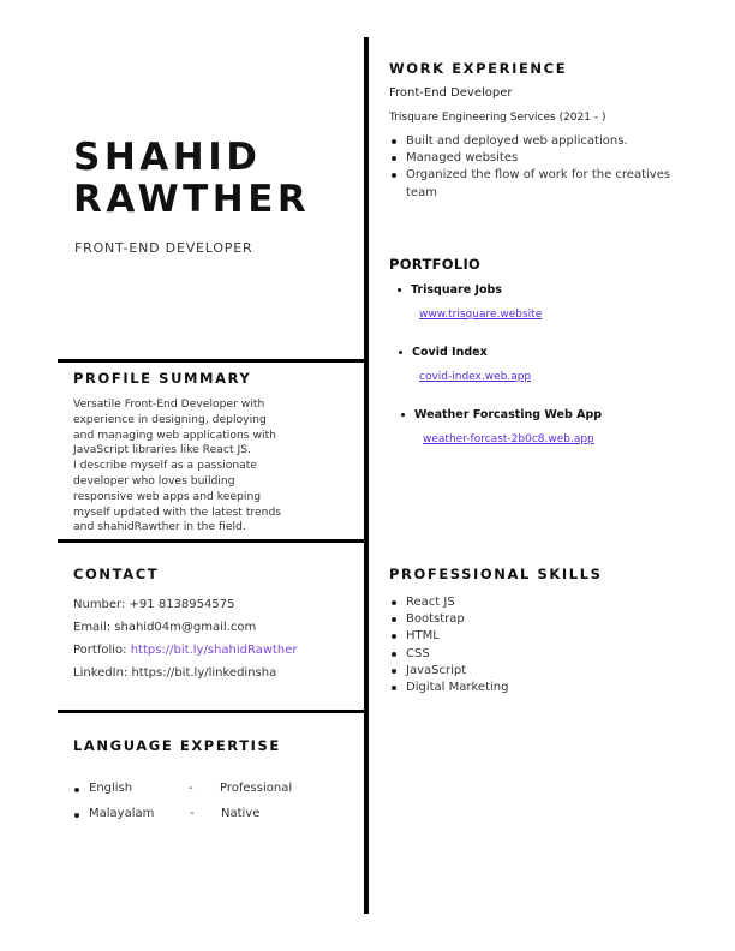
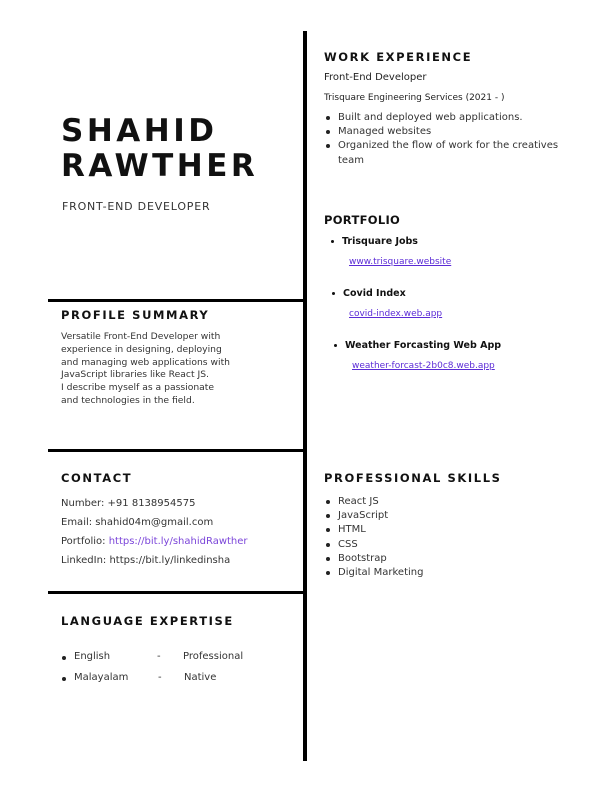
  SHAHID
  RAWTHER
  FRONT-END DEVELOPER
  PROFILE SUMMARY
  Versatile Front-End Developer with
  experience in designing, deploying
  and managing web applications with
  JavaScript libraries like React JS.
  I describe myself as a passionate
- developer who loves building
- responsive web apps and keeping
- myself updated with the latest trends
- and shahidRawther in the field.
+ and technologies in the field.
  CONTACT
  Number: +91 8138954575
  Email: shahid04m@gmail.com
  Portfolio: https://bit.ly/shahidRawther
  LinkedIn: https://bit.ly/linkedinsha
  LANGUAGE EXPERTISE
  English
  -
  Professional
  Malayalam
  -
  Native
  WORK EXPERIENCE
  Front-End Developer
  Trisquare Engineering Services (2021 - )
  Built and deployed web applications.
  Managed websites
  Organized the flow of work for the creatives team
  PORTFOLIO
  Trisquare Jobs
  www.trisquare.website
  Covid Index
  covid-index.web.app
  Weather Forcasting Web App
  weather-forcast-2b0c8.web.app
  PROFESSIONAL SKILLS
  React JS
- Bootstrap
+ JavaScript
  HTML
  CSS
- JavaScript
+ Bootstrap
  Digital Marketing
